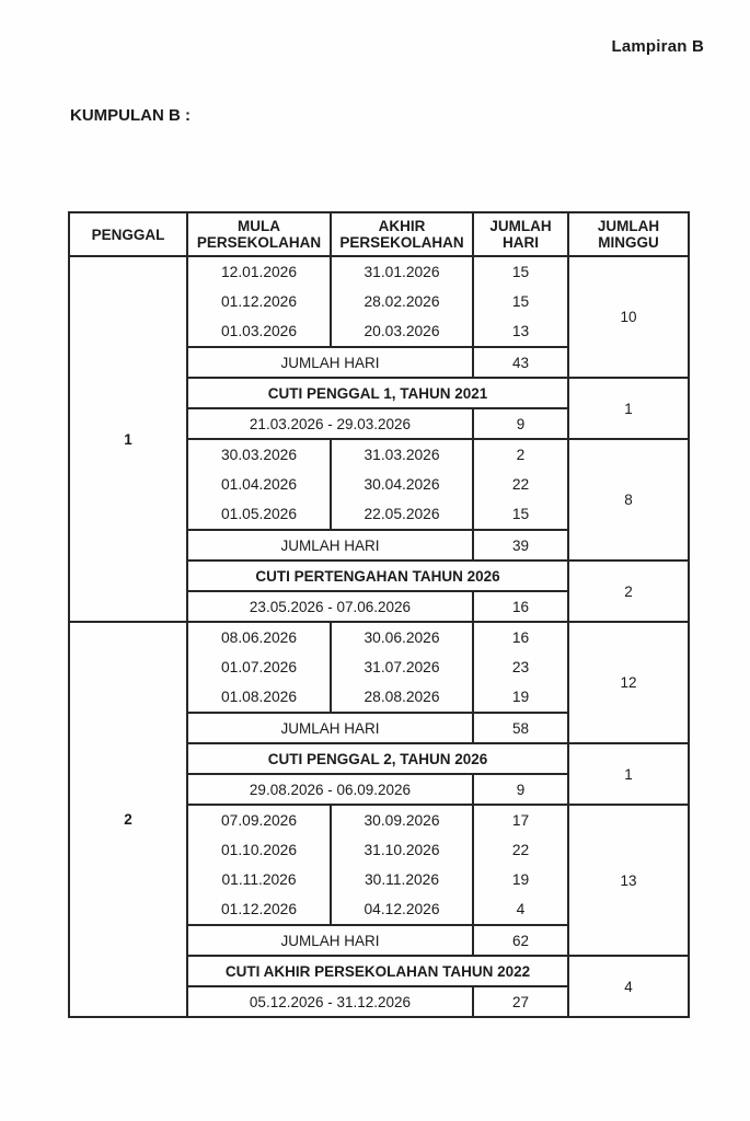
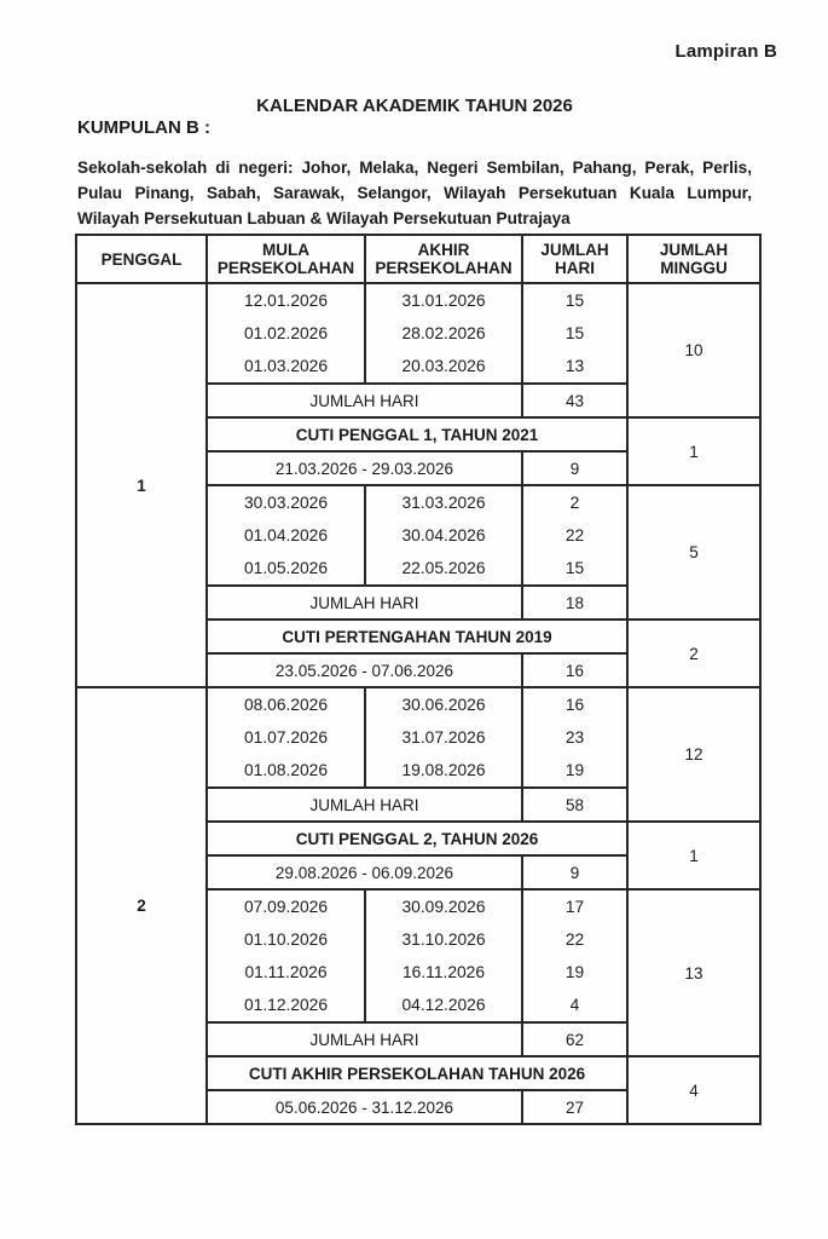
  Lampiran B
+ KALENDAR AKADEMIK TAHUN 2026
  KUMPULAN B :
+ Sekolah-sekolah di negeri: Johor, Melaka, Negeri Sembilan, Pahang, Perak, Perlis, Pulau Pinang, Sabah, Sarawak, Selangor, Wilayah Persekutuan Kuala Lumpur, Wilayah Persekutuan Labuan & Wilayah Persekutuan Putrajaya
  PENGGAL	MULA PERSEKOLAHAN	AKHIR PERSEKOLAHAN	JUMLAH HARI	JUMLAH MINGGU
- 1	12.01.2026 01.12.2026 01.03.2026	31.01.2026 28.02.2026 20.03.2026	15 15 13	10
+ 1	12.01.2026 01.02.2026 01.03.2026	31.01.2026 28.02.2026 20.03.2026	15 15 13	10
  JUMLAH HARI	43
  CUTI PENGGAL 1, TAHUN 2021	1
  21.03.2026 - 29.03.2026	9
- 30.03.2026 01.04.2026 01.05.2026	31.03.2026 30.04.2026 22.05.2026	2 22 15	8
+ 30.03.2026 01.04.2026 01.05.2026	31.03.2026 30.04.2026 22.05.2026	2 22 15	5
- JUMLAH HARI	39
+ JUMLAH HARI	18
- CUTI PERTENGAHAN TAHUN 2026	2
+ CUTI PERTENGAHAN TAHUN 2019	2
  23.05.2026 - 07.06.2026	16
- 2	08.06.2026 01.07.2026 01.08.2026	30.06.2026 31.07.2026 28.08.2026	16 23 19	12
+ 2	08.06.2026 01.07.2026 01.08.2026	30.06.2026 31.07.2026 19.08.2026	16 23 19	12
  JUMLAH HARI	58
  CUTI PENGGAL 2, TAHUN 2026	1
  29.08.2026 - 06.09.2026	9
- 07.09.2026 01.10.2026 01.11.2026 01.12.2026	30.09.2026 31.10.2026 30.11.2026 04.12.2026	17 22 19 4	13
+ 07.09.2026 01.10.2026 01.11.2026 01.12.2026	30.09.2026 31.10.2026 16.11.2026 04.12.2026	17 22 19 4	13
  JUMLAH HARI	62
- CUTI AKHIR PERSEKOLAHAN TAHUN 2022	4
+ CUTI AKHIR PERSEKOLAHAN TAHUN 2026	4
- 05.12.2026 - 31.12.2026	27
+ 05.06.2026 - 31.12.2026	27
